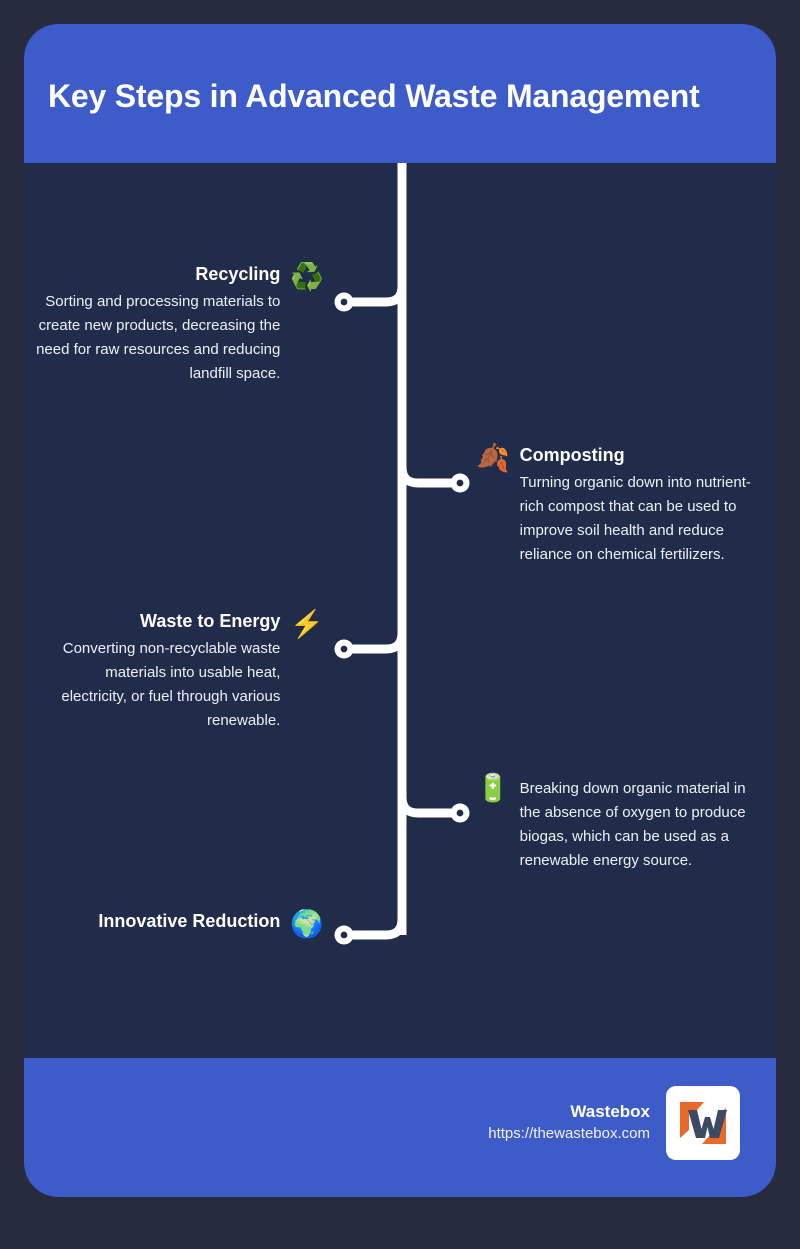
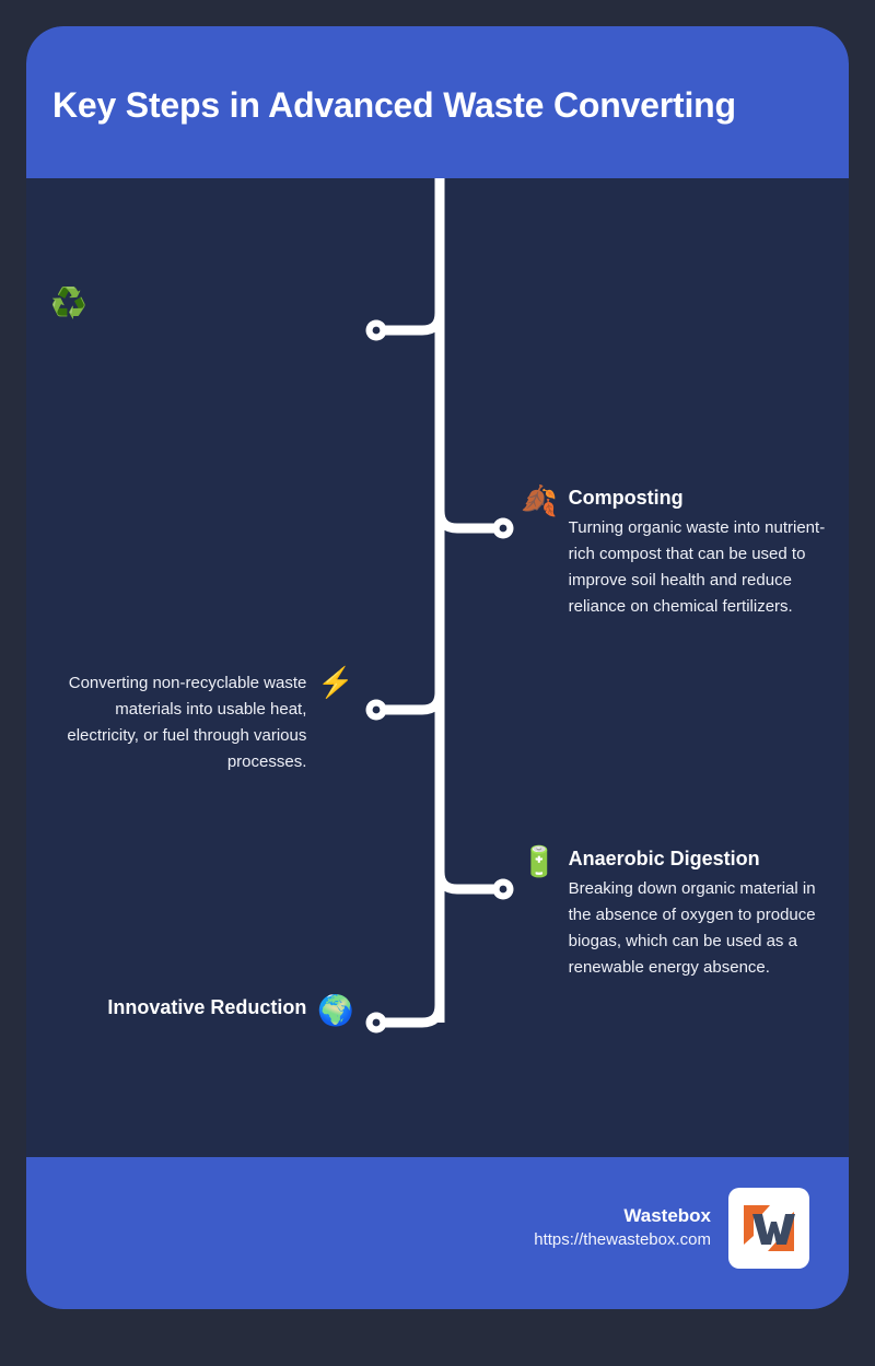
- Key Steps in Advanced Waste Management
+ Key Steps in Advanced Waste Converting
- Recycling
- Sorting and processing materials to create new products, decreasing the need for raw resources and reducing landfill space.
  ♻️
  🍂
  Composting
- Turning organic down into nutrient-rich compost that can be used to improve soil health and reduce reliance on chemical fertilizers.
+ Turning organic waste into nutrient-rich compost that can be used to improve soil health and reduce reliance on chemical fertilizers.
- Waste to Energy
- Converting non-recyclable waste materials into usable heat, electricity, or fuel through various renewable.
+ Converting non-recyclable waste materials into usable heat, electricity, or fuel through various processes.
  ⚡
  🔋
+ Anaerobic Digestion
- Breaking down organic material in the absence of oxygen to produce biogas, which can be used as a renewable energy source.
+ Breaking down organic material in the absence of oxygen to produce biogas, which can be used as a renewable energy absence.
  Innovative Reduction
  🌍
  Wastebox
  https://thewastebox.com
